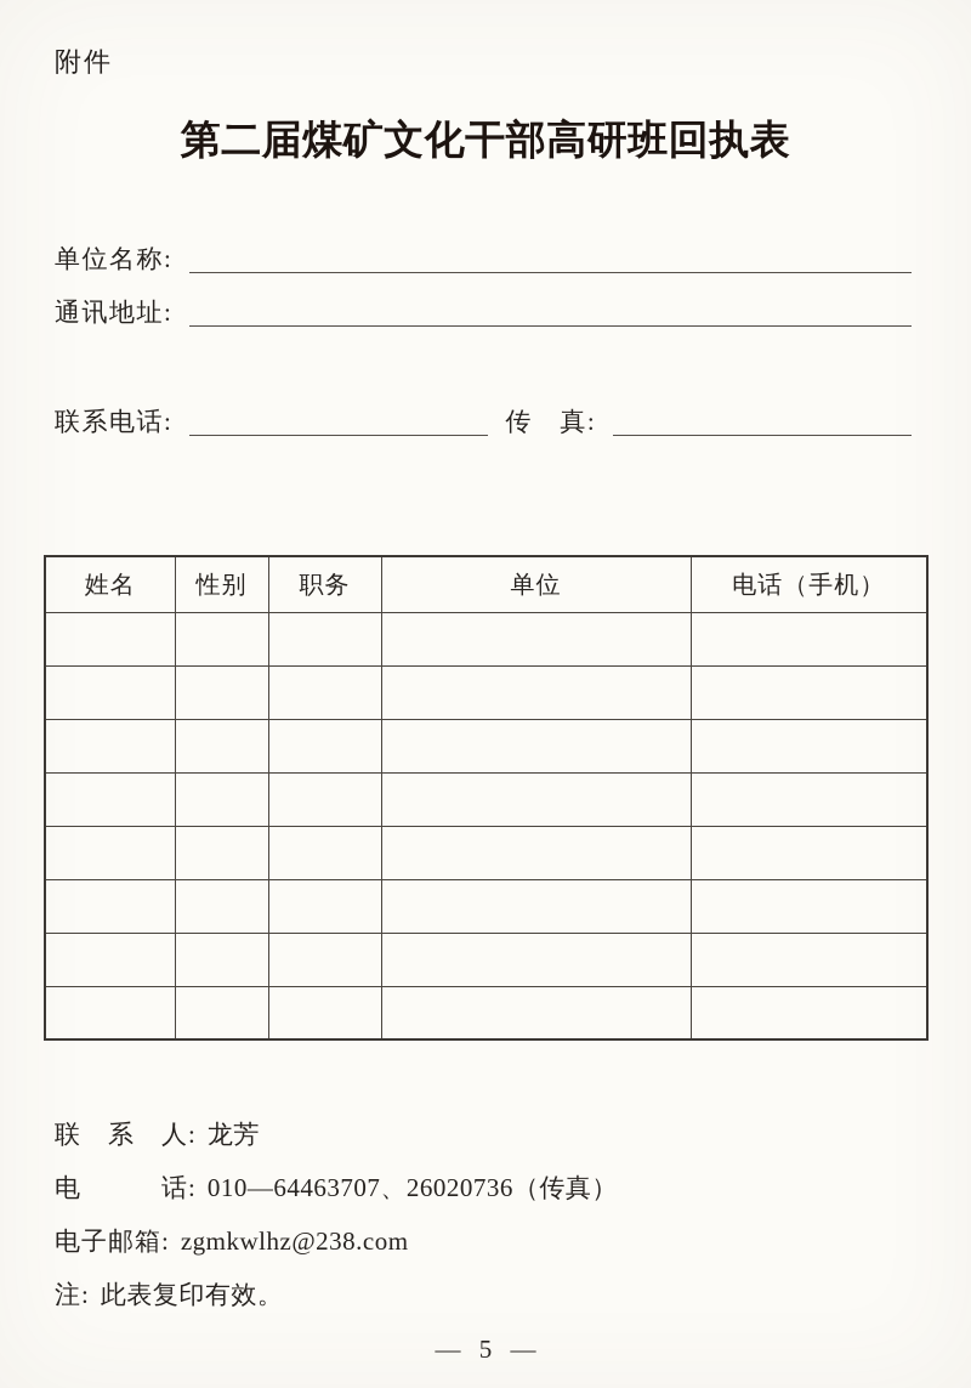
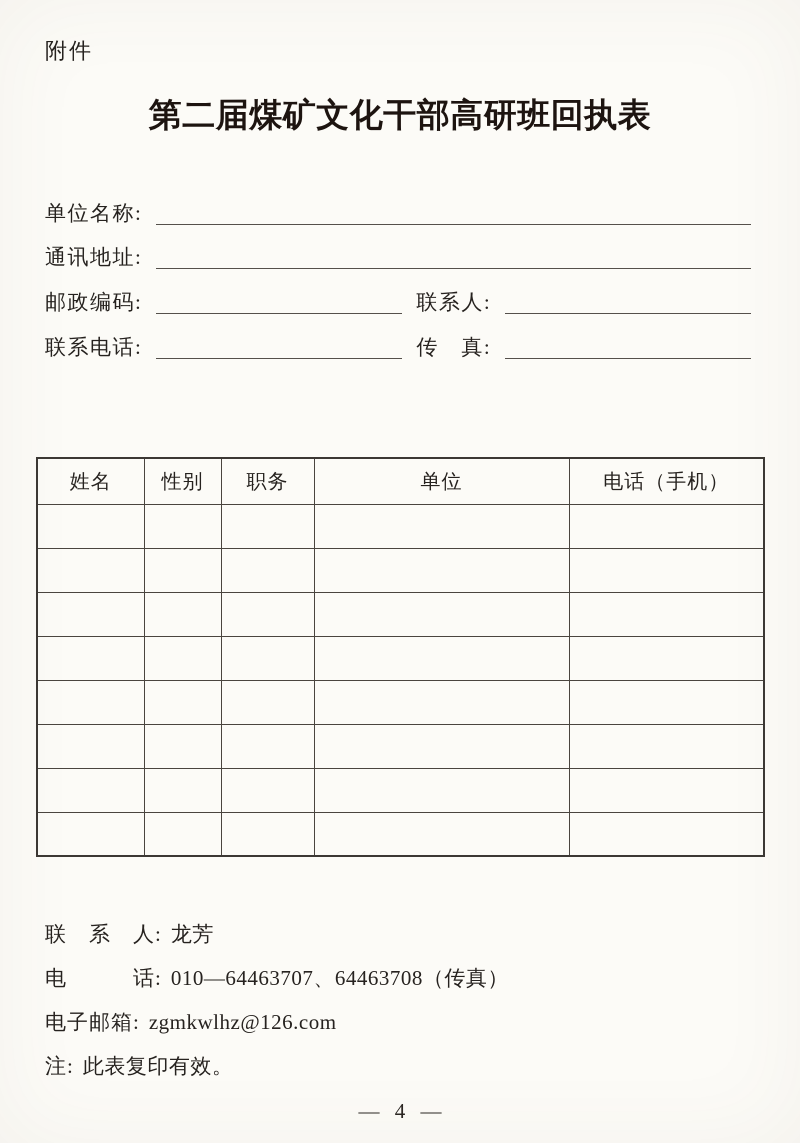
  附件
  第二届煤矿文化干部高研班回执表
  单位名称:
  通讯地址:
+ 邮政编码:
+ 联系人:
  联系电话:
  传 真:
  姓名	性别	职务	单位	电话（手机）
  联 系 人: 龙芳
- 电 话: 010—64463707、26020736（传真）
+ 电 话: 010—64463707、64463708（传真）
- 电子邮箱: zgmkwlhz@238.com
+ 电子邮箱: zgmkwlhz@126.com
  注: 此表复印有效。
- — 5 —
+ — 4 —
